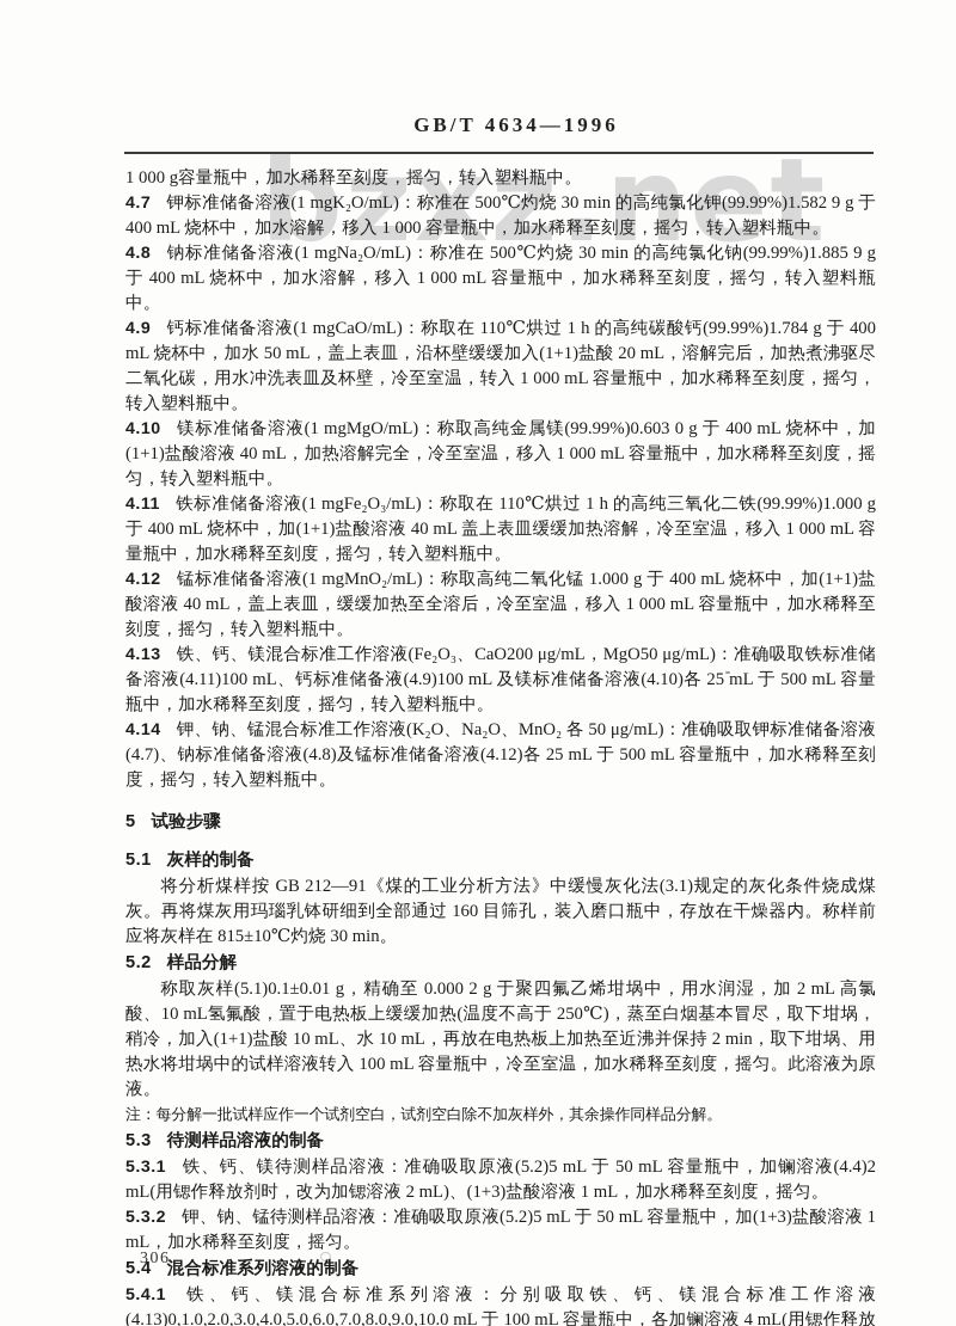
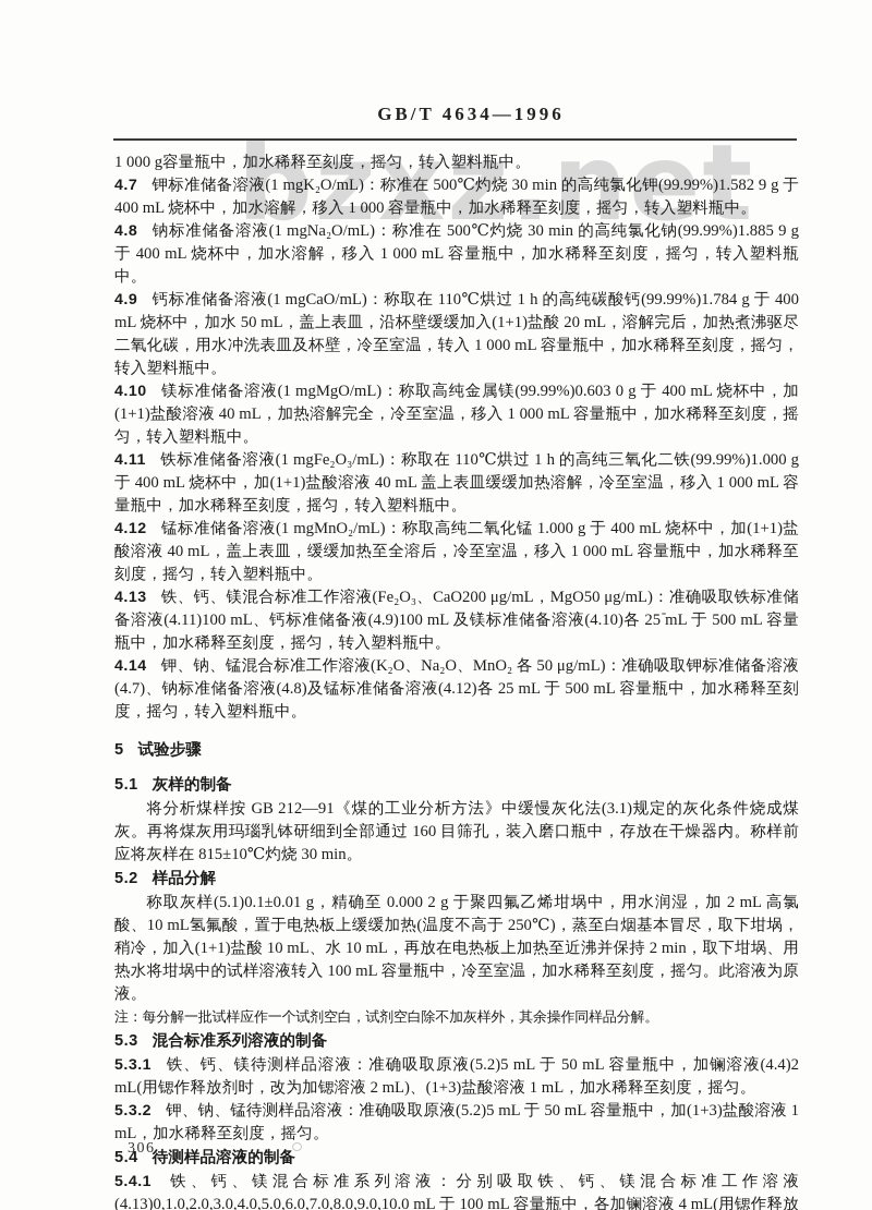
  bzxz.net
  GB/T 4634—1996
  1 000 g容量瓶中，加水稀释至刻度，摇匀，转入塑料瓶中。
  4.7 钾标准储备溶液(1 mgK₂O/mL)：称准在 500℃灼烧 30 min 的高纯氯化钾(99.99%)1.582 9 g 于 400 mL 烧杯中，加水溶解，移入 1 000 容量瓶中，加水稀释至刻度，摇匀，转入塑料瓶中。
  4.8 钠标准储备溶液(1 mgNa₂O/mL)：称准在 500℃灼烧 30 min 的高纯氯化钠(99.99%)1.885 9 g 于 400 mL 烧杯中，加水溶解，移入 1 000 mL 容量瓶中，加水稀释至刻度，摇匀，转入塑料瓶中。
  4.9 钙标准储备溶液(1 mgCaO/mL)：称取在 110℃烘过 1 h 的高纯碳酸钙(99.99%)1.784 g 于 400 mL 烧杯中，加水 50 mL，盖上表皿，沿杯壁缓缓加入(1+1)盐酸 20 mL，溶解完后，加热煮沸驱尽二氧化碳，用水冲洗表皿及杯壁，冷至室温，转入 1 000 mL 容量瓶中，加水稀释至刻度，摇匀，转入塑料瓶中。
  4.10 镁标准储备溶液(1 mgMgO/mL)：称取高纯金属镁(99.99%)0.603 0 g 于 400 mL 烧杯中，加(1+1)盐酸溶液 40 mL，加热溶解完全，冷至室温，移入 1 000 mL 容量瓶中，加水稀释至刻度，摇匀，转入塑料瓶中。
  4.11 铁标准储备溶液(1 mgFe₂O₃/mL)：称取在 110℃烘过 1 h 的高纯三氧化二铁(99.99%)1.000 g 于 400 mL 烧杯中，加(1+1)盐酸溶液 40 mL 盖上表皿缓缓加热溶解，冷至室温，移入 1 000 mL 容量瓶中，加水稀释至刻度，摇匀，转入塑料瓶中。
  4.12 锰标准储备溶液(1 mgMnO₂/mL)：称取高纯二氧化锰 1.000 g 于 400 mL 烧杯中，加(1+1)盐酸溶液 40 mL，盖上表皿，缓缓加热至全溶后，冷至室温，移入 1 000 mL 容量瓶中，加水稀释至刻度，摇匀，转入塑料瓶中。
  4.13 铁、钙、镁混合标准工作溶液(Fe₂O₃、CaO200 μg/mL，MgO50 μg/mL)：准确吸取铁标准储备溶液(4.11)100 mL、钙标准储备液(4.9)100 mL 及镁标准储备溶液(4.10)各 25 mL 于 500 mL 容量瓶中，加水稀释至刻度，摇匀，转入塑料瓶中。
  4.14 钾、钠、锰混合标准工作溶液(K₂O、Na₂O、MnO₂ 各 50 μg/mL)：准确吸取钾标准储备溶液(4.7)、钠标准储备溶液(4.8)及锰标准储备溶液(4.12)各 25 mL 于 500 mL 容量瓶中，加水稀释至刻度，摇匀，转入塑料瓶中。
  5 试验步骤
  5.1 灰样的制备
  将分析煤样按 GB 212—91《煤的工业分析方法》中缓慢灰化法(3.1)规定的灰化条件烧成煤灰。再将煤灰用玛瑙乳钵研细到全部通过 160 目筛孔，装入磨口瓶中，存放在干燥器内。称样前应将灰样在 815±10℃灼烧 30 min。
  5.2 样品分解
  称取灰样(5.1)0.1±0.01 g，精确至 0.000 2 g 于聚四氟乙烯坩埚中，用水润湿，加 2 mL 高氯酸、10 mL氢氟酸，置于电热板上缓缓加热(温度不高于 250℃)，蒸至白烟基本冒尽，取下坩埚，稍冷，加入(1+1)盐酸 10 mL、水 10 mL，再放在电热板上加热至近沸并保持 2 min，取下坩埚、用热水将坩埚中的试样溶液转入 100 mL 容量瓶中，冷至室温，加水稀释至刻度，摇匀。此溶液为原液。
  注：每分解一批试样应作一个试剂空白，试剂空白除不加灰样外，其余操作同样品分解。
- 5.3 待测样品溶液的制备
+ 5.3 混合标准系列溶液的制备
  5.3.1 铁、钙、镁待测样品溶液：准确吸取原液(5.2)5 mL 于 50 mL 容量瓶中，加镧溶液(4.4)2 mL(用锶作释放剂时，改为加锶溶液 2 mL)、(1+3)盐酸溶液 1 mL，加水稀释至刻度，摇匀。
  5.3.2 钾、钠、锰待测样品溶液：准确吸取原液(5.2)5 mL 于 50 mL 容量瓶中，加(1+3)盐酸溶液 1 mL，加水稀释至刻度，摇匀。
- 5.4 混合标准系列溶液的制备
+ 5.4 待测样品溶液的制备
  5.4.1 铁、钙、镁混合标准系列溶液：分别吸取铁、钙、镁混合标准工作溶液(4.13)0,1.0,2.0,3.0,4.0,5.0,6.0,7.0,8.0,9.0,10.0 mL 于 100 mL 容量瓶中，各加镧溶液 4 mL(用锶作释放
  306
